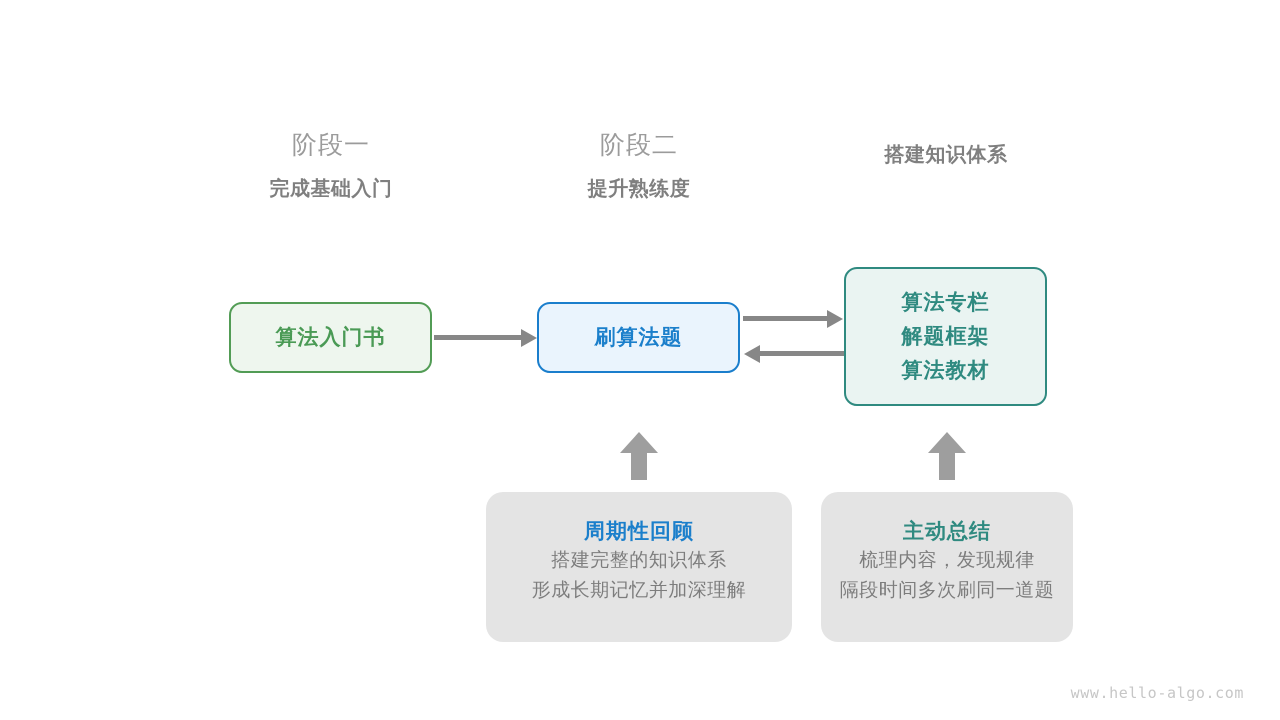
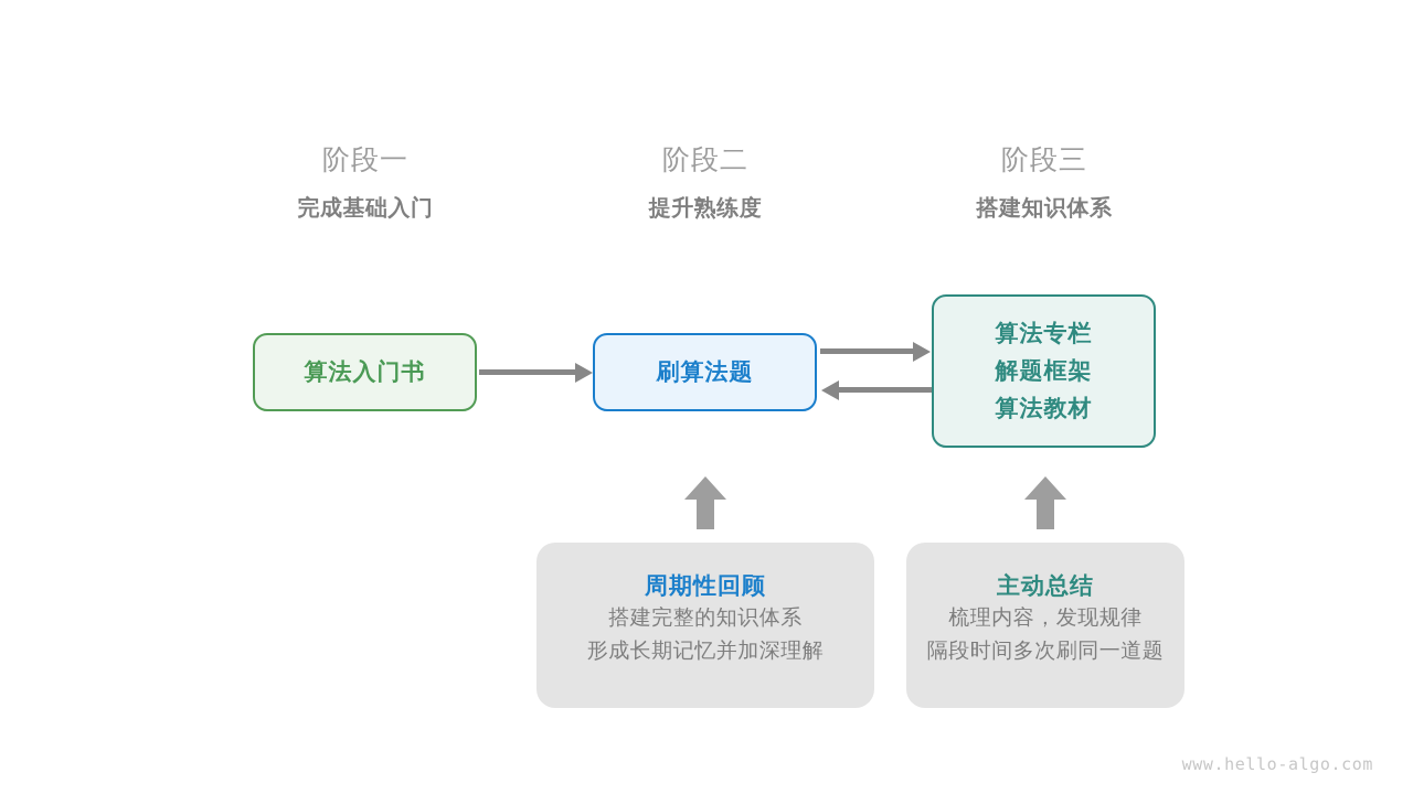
  阶段一
  完成基础入门
  阶段二
  提升熟练度
+ 阶段三
  搭建知识体系
  算法入门书
  刷算法题
  算法专栏
  解题框架
  算法教材
  周期性回顾
  搭建完整的知识体系
  形成长期记忆并加深理解
  主动总结
  梳理内容，发现规律
  隔段时间多次刷同一道题
  www.hello-algo.com
